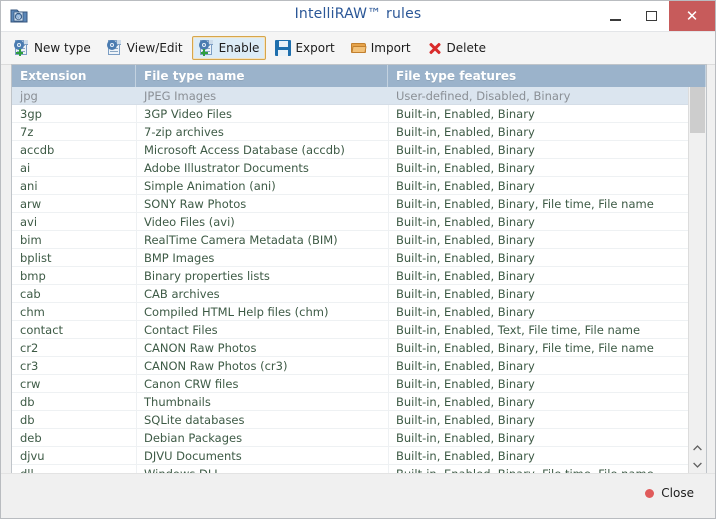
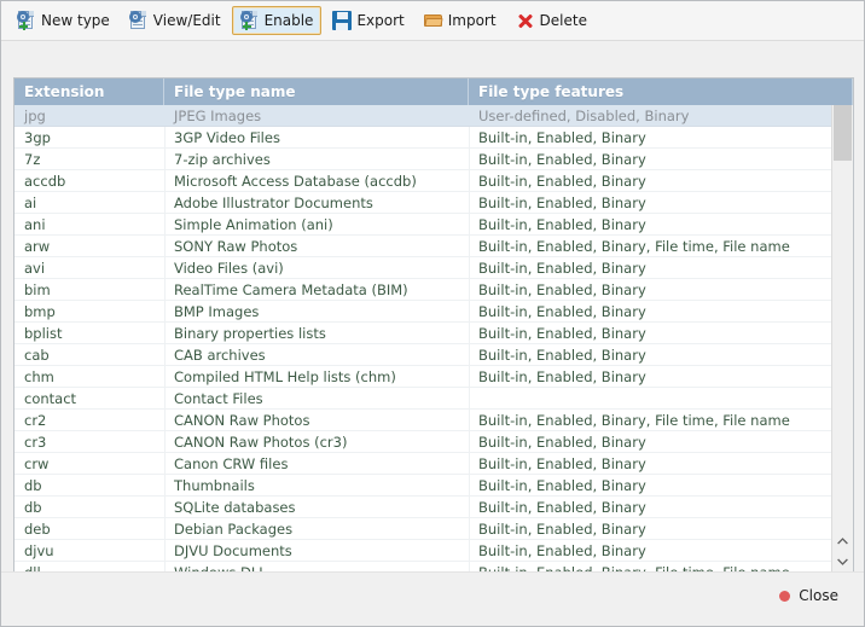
- IntelliRAW™ rules
- ✕
  New type
  View/Edit
  Enable
  Export
  Import
  Delete
  Extension
  File type name
  File type features
  jpg
  JPEG Images
  User-defined, Disabled, Binary
  3gp
  3GP Video Files
  Built-in, Enabled, Binary
  7z
  7-zip archives
  Built-in, Enabled, Binary
  accdb
  Microsoft Access Database (accdb)
  Built-in, Enabled, Binary
  ai
  Adobe Illustrator Documents
  Built-in, Enabled, Binary
  ani
  Simple Animation (ani)
  Built-in, Enabled, Binary
  arw
  SONY Raw Photos
  Built-in, Enabled, Binary, File time, File name
  avi
  Video Files (avi)
  Built-in, Enabled, Binary
  bim
  RealTime Camera Metadata (BIM)
  Built-in, Enabled, Binary
- bplist
+ bmp
  BMP Images
  Built-in, Enabled, Binary
- bmp
+ bplist
  Binary properties lists
  Built-in, Enabled, Binary
  cab
  CAB archives
  Built-in, Enabled, Binary
  chm
- Compiled HTML Help files (chm)
+ Compiled HTML Help lists (chm)
  Built-in, Enabled, Binary
  contact
  Contact Files
- Built-in, Enabled, Text, File time, File name
  cr2
  CANON Raw Photos
  Built-in, Enabled, Binary, File time, File name
  cr3
  CANON Raw Photos (cr3)
  Built-in, Enabled, Binary
  crw
  Canon CRW files
  Built-in, Enabled, Binary
  db
  Thumbnails
  Built-in, Enabled, Binary
  db
  SQLite databases
  Built-in, Enabled, Binary
  deb
  Debian Packages
  Built-in, Enabled, Binary
  djvu
  DJVU Documents
  Built-in, Enabled, Binary
  Close
